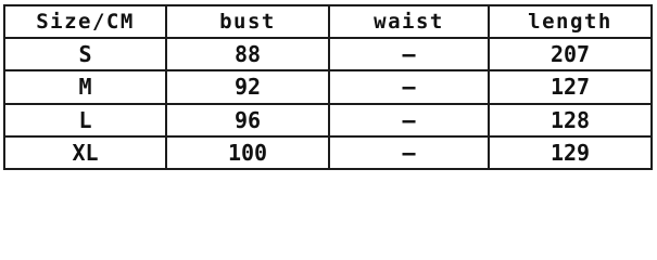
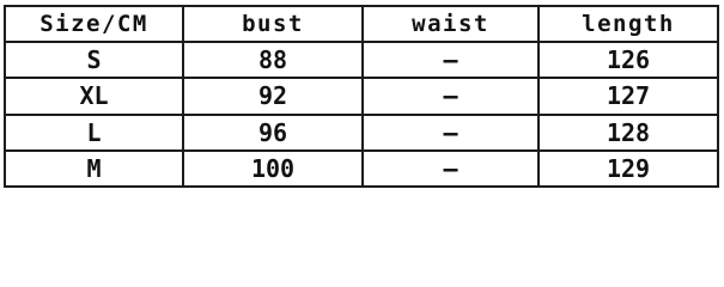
  Size/CM	bust	waist	length
- S	88	–	207
+ S	88	–	126
- M	92	–	127
+ XL	92	–	127
  L	96	–	128
- XL	100	–	129
+ M	100	–	129
